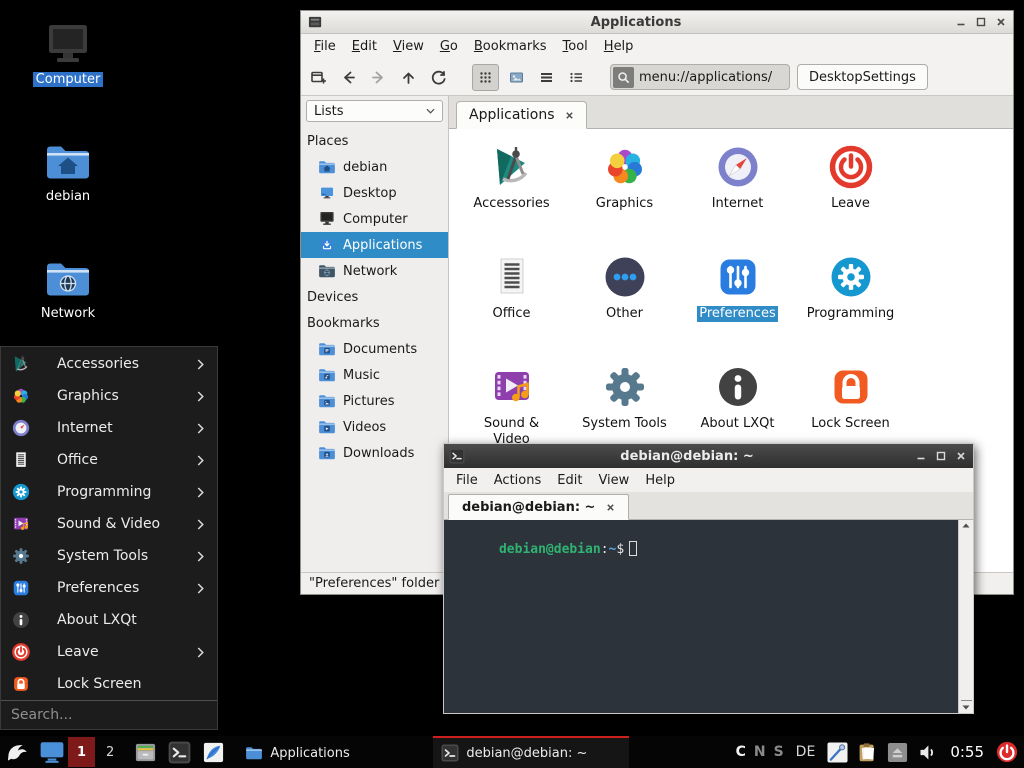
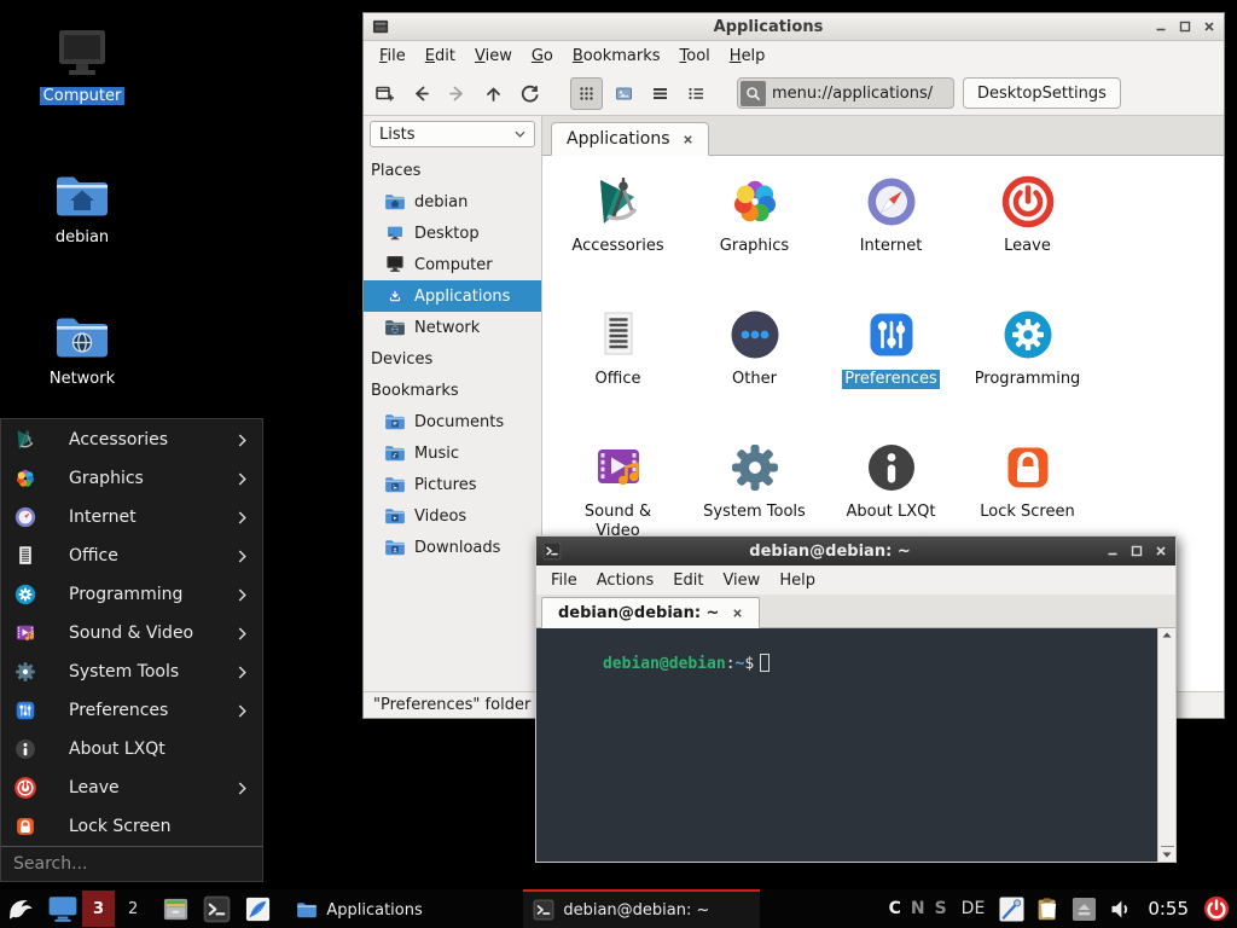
  Computer
  debian
  Network
  Accessories
  Graphics
  Internet
  Office
  Programming
  Sound & Video
  System Tools
  Preferences
  About LXQt
  Leave
  Lock Screen
  Search...
  Applications
  File
  Edit
  View
  Go
  Bookmarks
  Tool
  Help
  menu://applications/
  DesktopSettings
  Lists
  Places
  debian
  Desktop
  Computer
  Applications
  Network
  Devices
  Bookmarks
  Documents
  Music
  Pictures
  Videos
  Downloads
  Applications
  Accessories
  Graphics
  Internet
  Leave
  Office
  Other
  Preferences
  Programming
  Sound & Video
  System Tools
  About LXQt
  Lock Screen
  "Preferences" folder
  debian@debian: ~
  File
  Actions
  Edit
  View
  Help
  debian@debian: ~
  debian@debian:~$
- 1
+ 3
  2
  Applications
  debian@debian: ~
  C
  N
  S
  DE
  0:55
